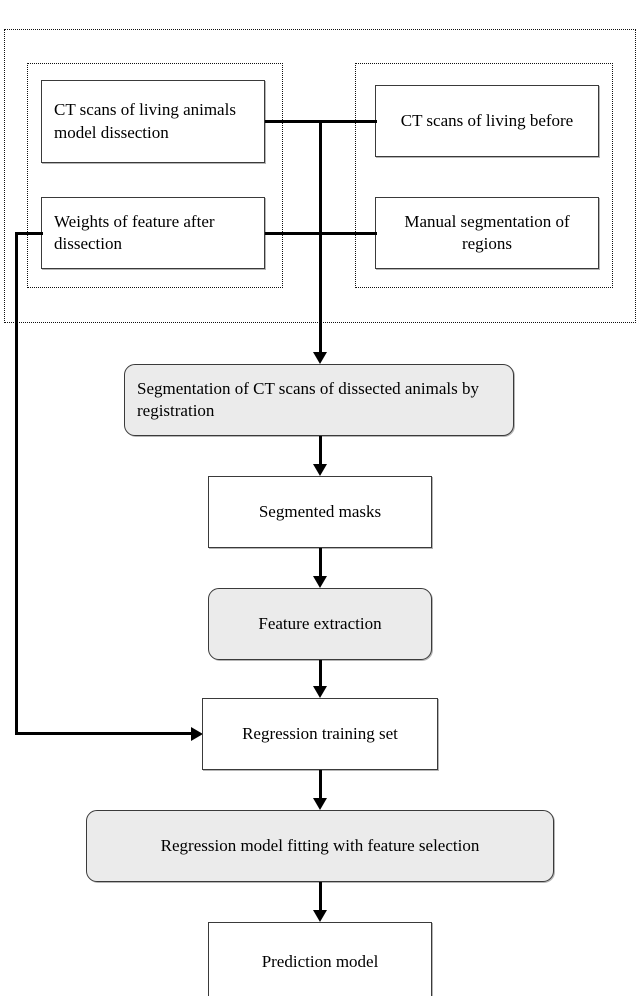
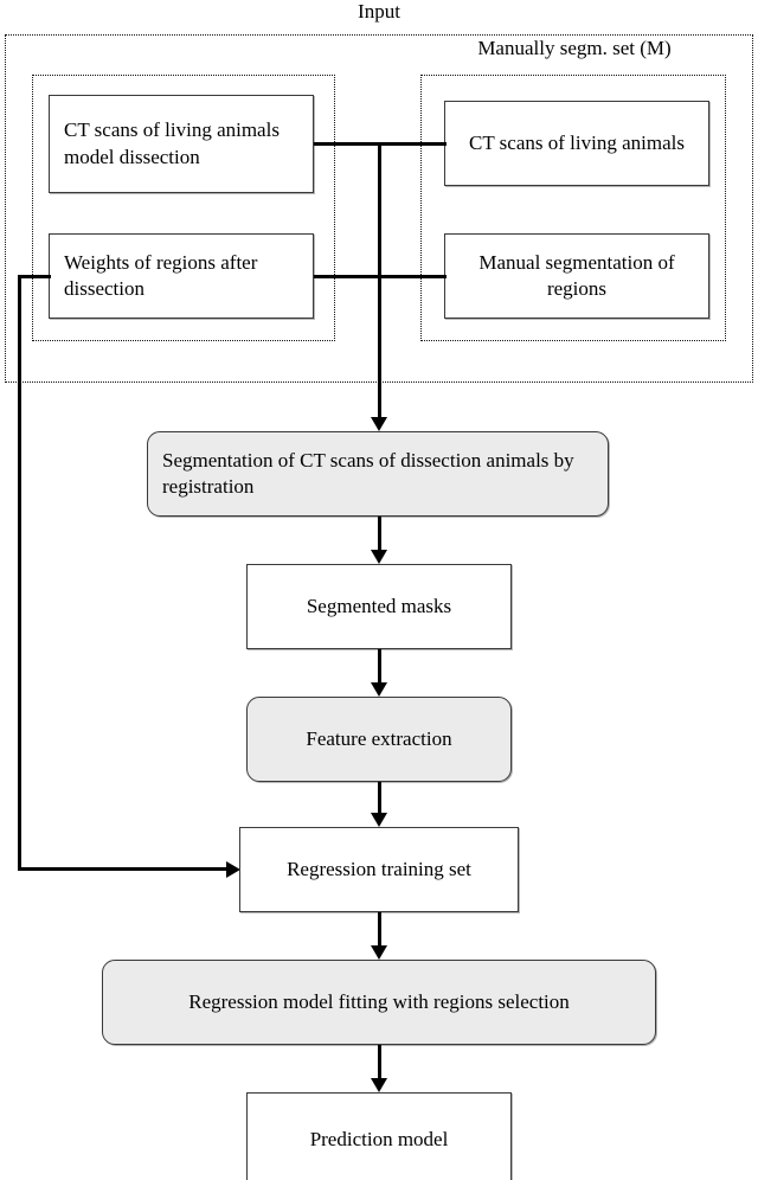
+ Input
+ Manually segm. set (M)
  CT scans of living animals model dissection
- Weights of feature after dissection
+ Weights of regions after dissection
- CT scans of living before
+ CT scans of living animals
  Manual segmentation of regions
- Segmentation of CT scans of dissected animals by registration
+ Segmentation of CT scans of dissection animals by registration
  Segmented masks
  Feature extraction
  Regression training set
- Regression model fitting with feature selection
+ Regression model fitting with regions selection
  Prediction model
